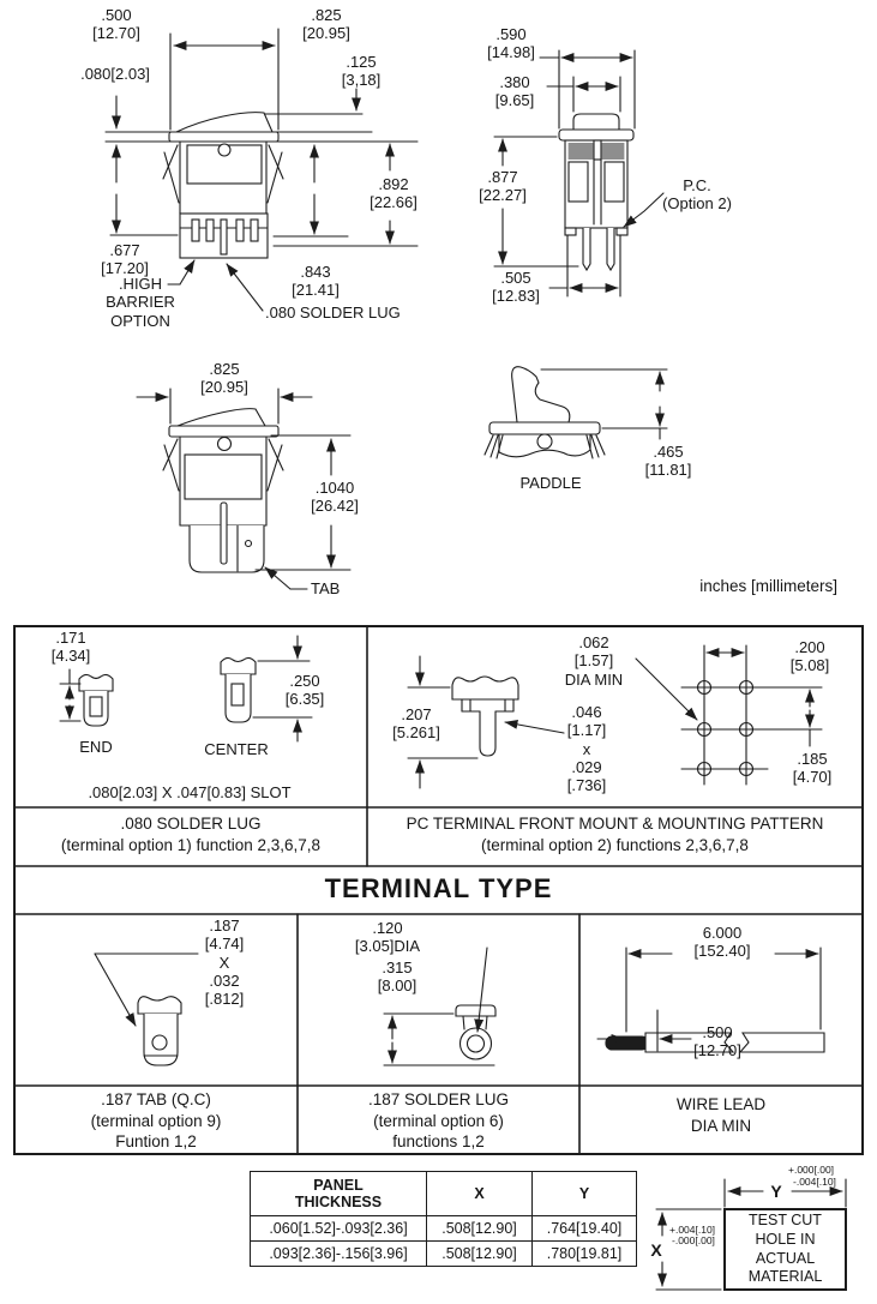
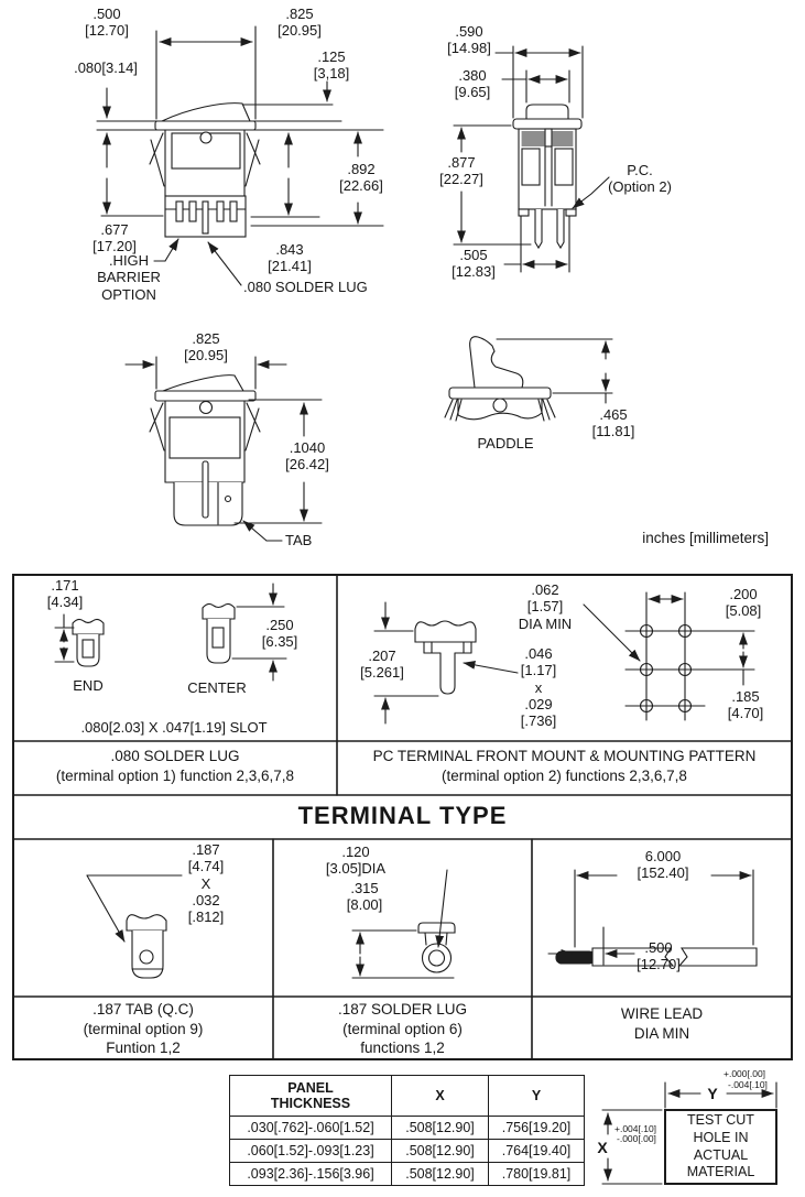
  .500
  [12.70]
  .825
  [20.95]
- .080[2.03]
+ .080[3.14]
  .125
  [3,18]
  .892
  [22.66]
  .677
  [17.20]
  .843
  [21.41]
  .HIGH
  BARRIER
  OPTION
  .080 SOLDER LUG
  .590
  [14.98]
  .380
  [9.65]
  .877
  [22.27]
  P.C.
  (Option 2)
  .505
  [12.83]
  .825
  [20.95]
  .1040
  [26.42]
  TAB
  PADDLE
  .465
  [11.81]
  inches [millimeters]
  .171
  [4.34]
  END
  CENTER
  .250
  [6.35]
- .080[2.03] X .047[0.83] SLOT
+ .080[2.03] X .047[1.19] SLOT
  .080 SOLDER LUG
  (terminal option 1) function 2,3,6,7,8
  .207
  [5.261]
  .062
  [1.57]
  DIA MIN
  .046
  [1.17]
  x
  .029
  [.736]
  .200
  [5.08]
  .185
  [4.70]
  PC TERMINAL FRONT MOUNT & MOUNTING PATTERN
  (terminal option 2) functions 2,3,6,7,8
  TERMINAL TYPE
  .187
  [4.74]
  X
  .032
  [.812]
  .187 TAB (Q.C)
  (terminal option 9)
  Funtion 1,2
  .120
  [3.05]DIA
  .315
  [8.00]
  .187 SOLDER LUG
  (terminal option 6)
  functions 1,2
  6.000
  [152.40]
  .500
  [12.70]
  WIRE LEAD
  DIA MIN
  PANEL THICKNESS	X	Y
+ .030[.762]-.060[1.52]	.508[12.90]	.756[19.20]
- .060[1.52]-.093[2.36]	.508[12.90]	.764[19.40]
+ .060[1.52]-.093[1.23]	.508[12.90]	.764[19.40]
  .093[2.36]-.156[3.96]	.508[12.90]	.780[19.81]
  Y
  +.000[.00]
  -.004[.10]
  X
  +.004[.10]
  -.000[.00]
  TEST CUT
  HOLE IN
  ACTUAL
  MATERIAL
